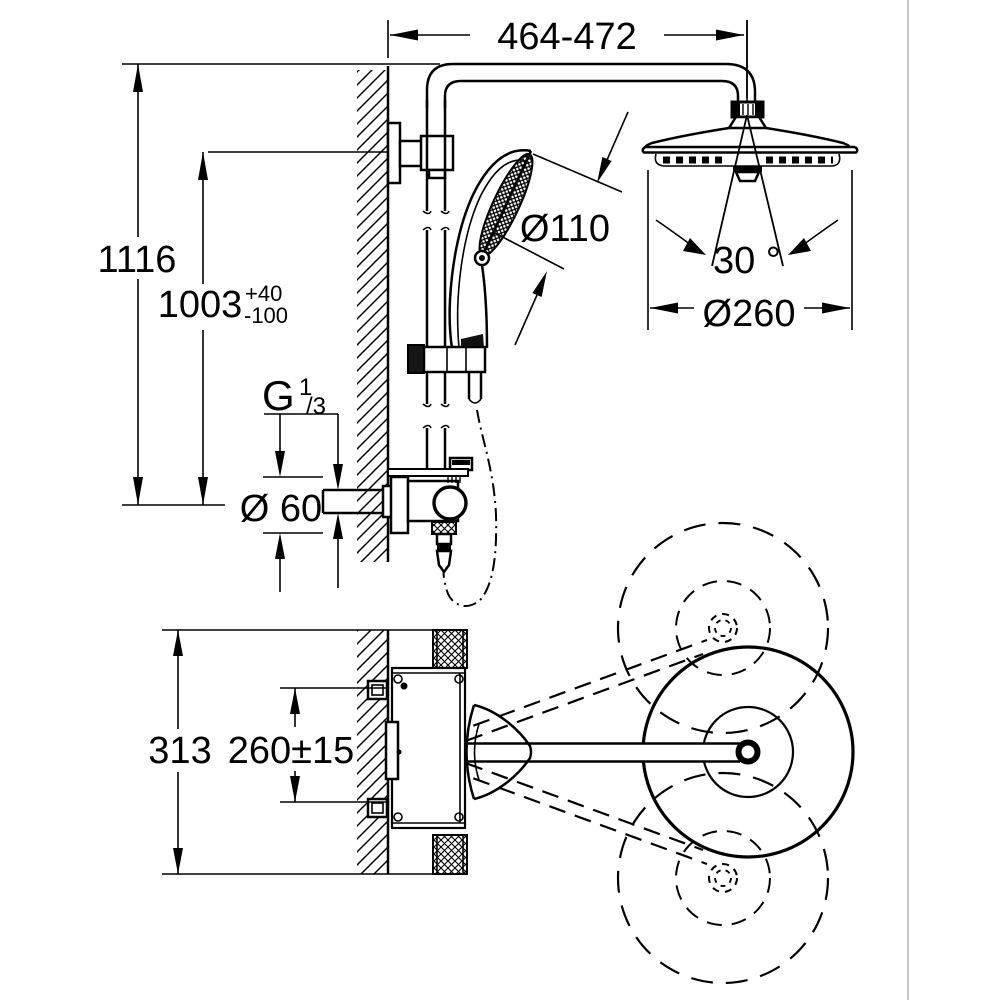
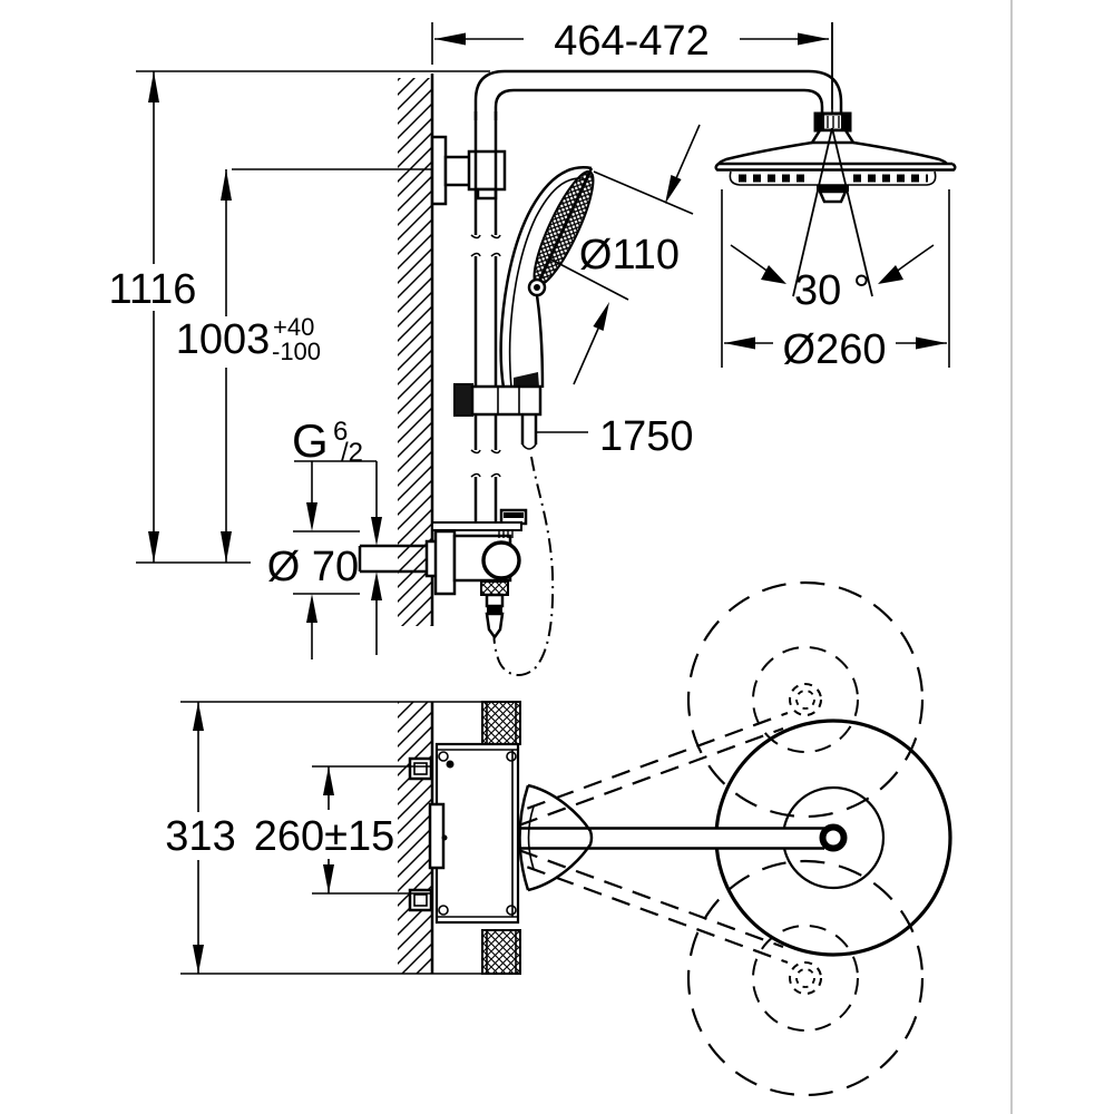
  464-472
  1116
  1003
  +40
  -100
  Ø110
  30 °
  Ø260
+ 1750
  G
- 1
+ 6
- /3
+ /2
- Ø 60
+ Ø 70
  313
  260±15
